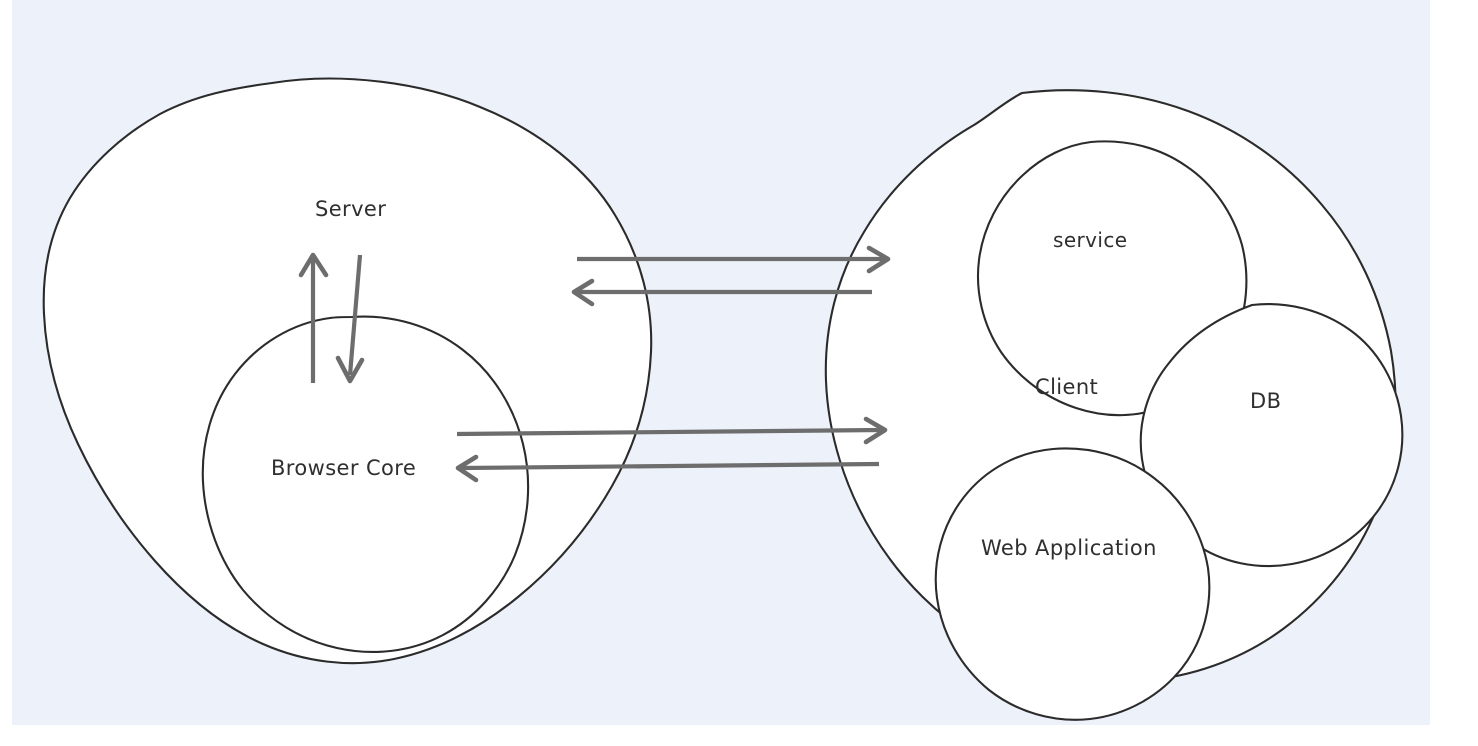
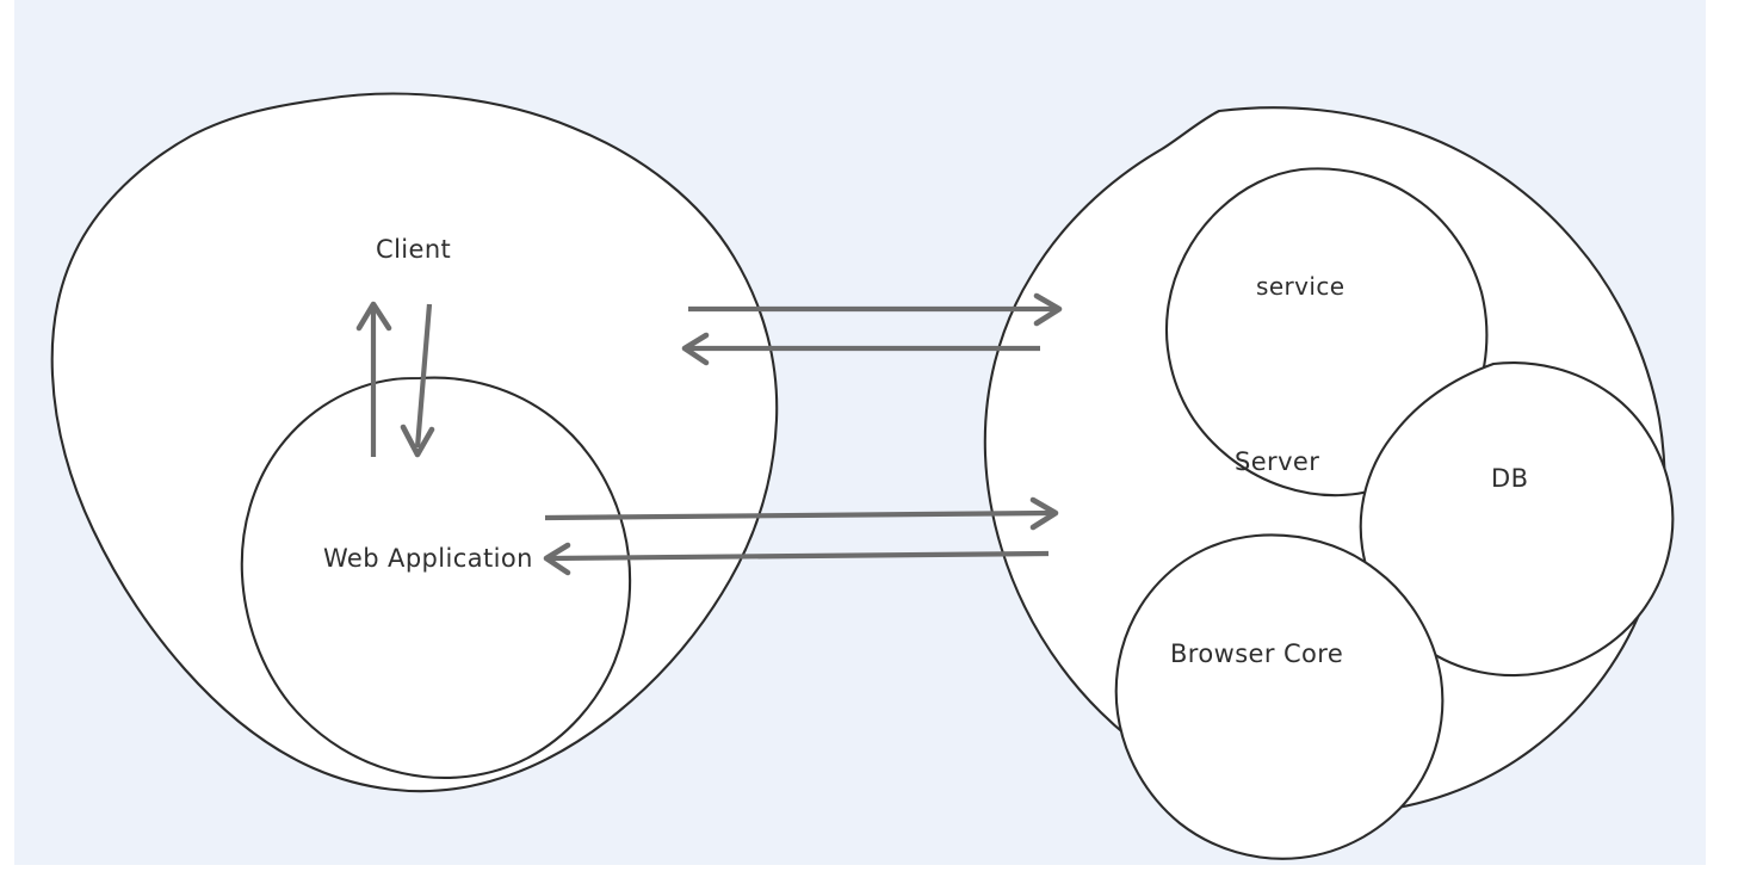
- Server
+ Client
- Browser Core
+ Web Application
- Client
+ Server
  service
  DB
- Web Application
+ Browser Core
